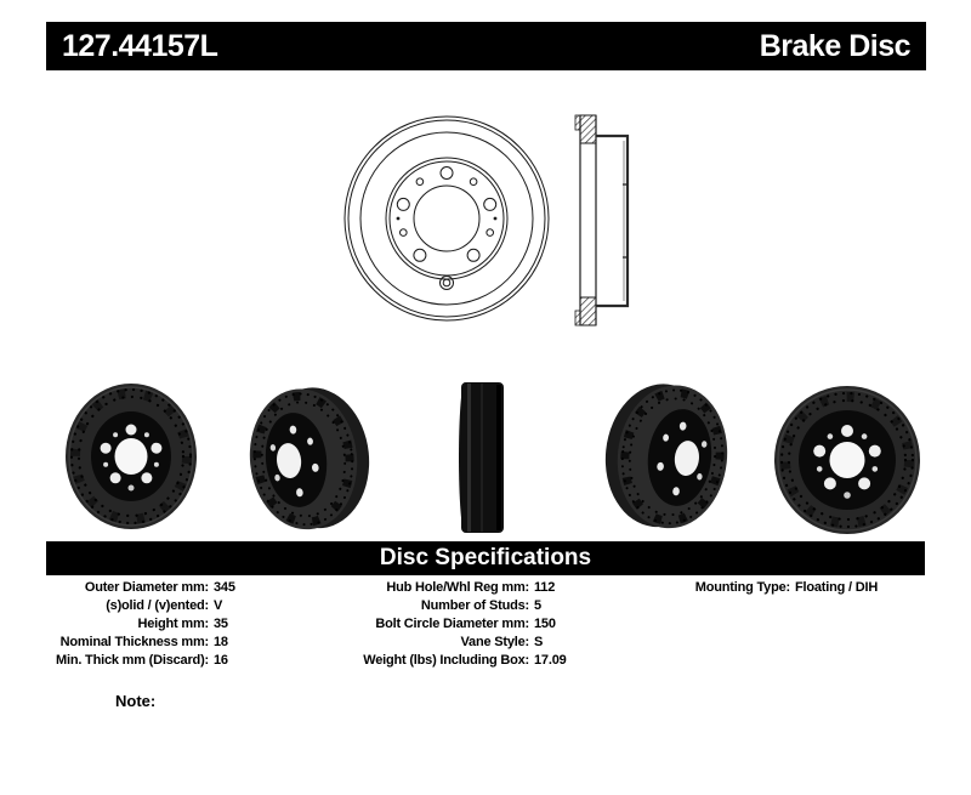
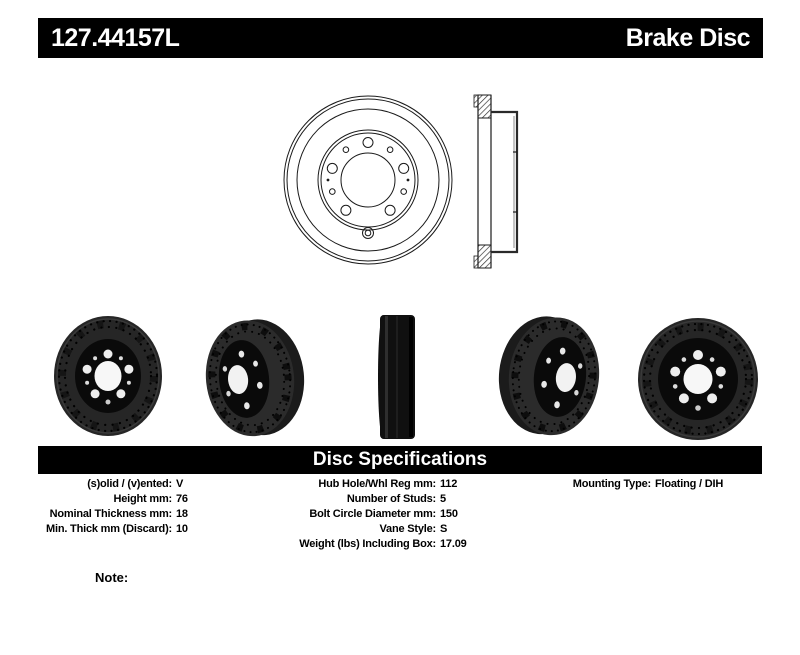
  127.44157L
  Brake Disc
  Disc Specifications
- Outer Diameter mm:
- 345
  (s)olid / (v)ented:
  V
  Height mm:
- 35
+ 76
  Nominal Thickness mm:
  18
  Min. Thick mm (Discard):
- 16
+ 10
  Hub Hole/Whl Reg mm:
  112
  Number of Studs:
  5
  Bolt Circle Diameter mm:
  150
  Vane Style:
  S
  Weight (lbs) Including Box:
  17.09
  Mounting Type:
  Floating / DIH
  Note:
